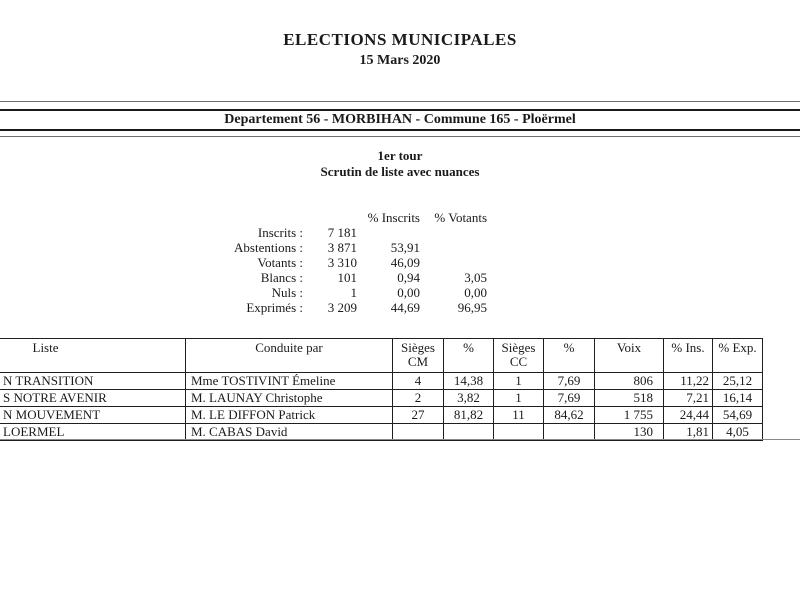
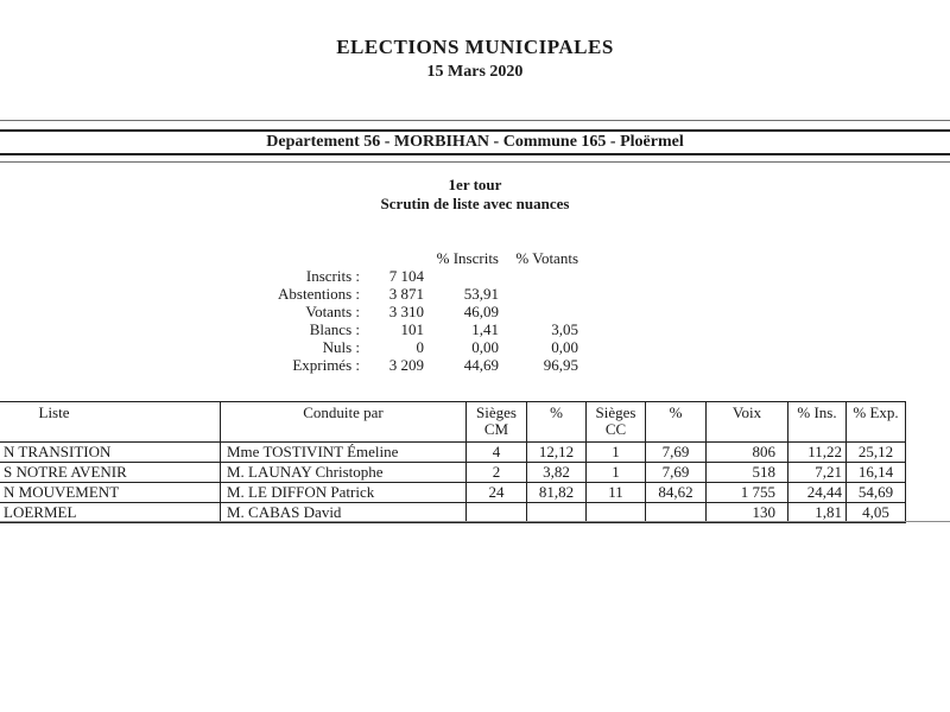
  ELECTIONS MUNICIPALES
  15 Mars 2020
  Departement 56 - MORBIHAN - Commune 165 - Ploërmel
  1er tour
  Scrutin de liste avec nuances
  		% Inscrits	% Votants
- Inscrits :	7 181
+ Inscrits :	7 104
  Abstentions :	3 871	53,91
  Votants :	3 310	46,09
- Blancs :	101	0,94	3,05
+ Blancs :	101	1,41	3,05
- Nuls :	1	0,00	0,00
+ Nuls :	0	0,00	0,00
  Exprimés :	3 209	44,69	96,95
  Liste	Conduite par	Sièges CM	%	Sièges CC	%	Voix	% Ins.	% Exp.
- N TRANSITION	Mme TOSTIVINT Émeline	4	14,38	1	7,69	806	11,22	25,12
+ N TRANSITION	Mme TOSTIVINT Émeline	4	12,12	1	7,69	806	11,22	25,12
  S NOTRE AVENIR	M. LAUNAY Christophe	2	3,82	1	7,69	518	7,21	16,14
- N MOUVEMENT	M. LE DIFFON Patrick	27	81,82	11	84,62	1 755	24,44	54,69
+ N MOUVEMENT	M. LE DIFFON Patrick	24	81,82	11	84,62	1 755	24,44	54,69
  LOERMEL	M. CABAS David					130	1,81	4,05
